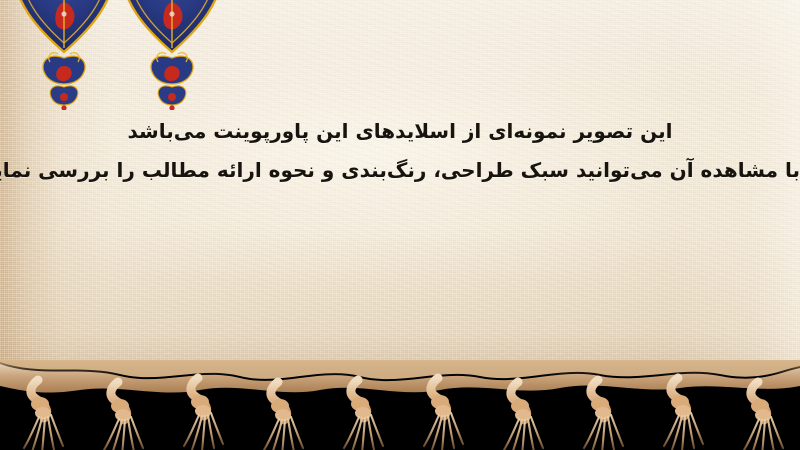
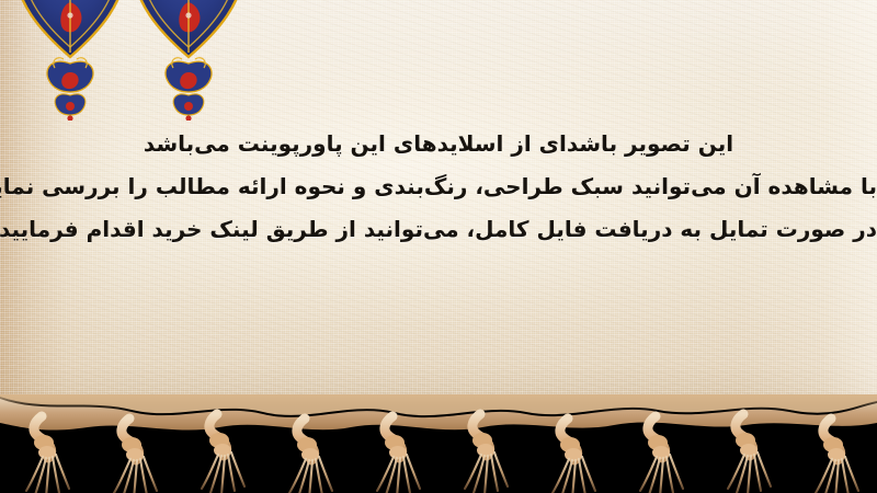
- این تصویر نمونه‌ای از اسلایدهای این پاورپوینت می‌باشد
+ این تصویر باشد‌ای از اسلایدهای این پاورپوینت می‌باشد
  با مشاهده آن می‌توانید سبک طراحی، رنگ‌بندی و نحوه ارائه مطالب را بررسی نما
+ در صورت تمایل به دریافت فایل کامل، می‌توانید از طریق لینک خرید اقدام فرمایید
